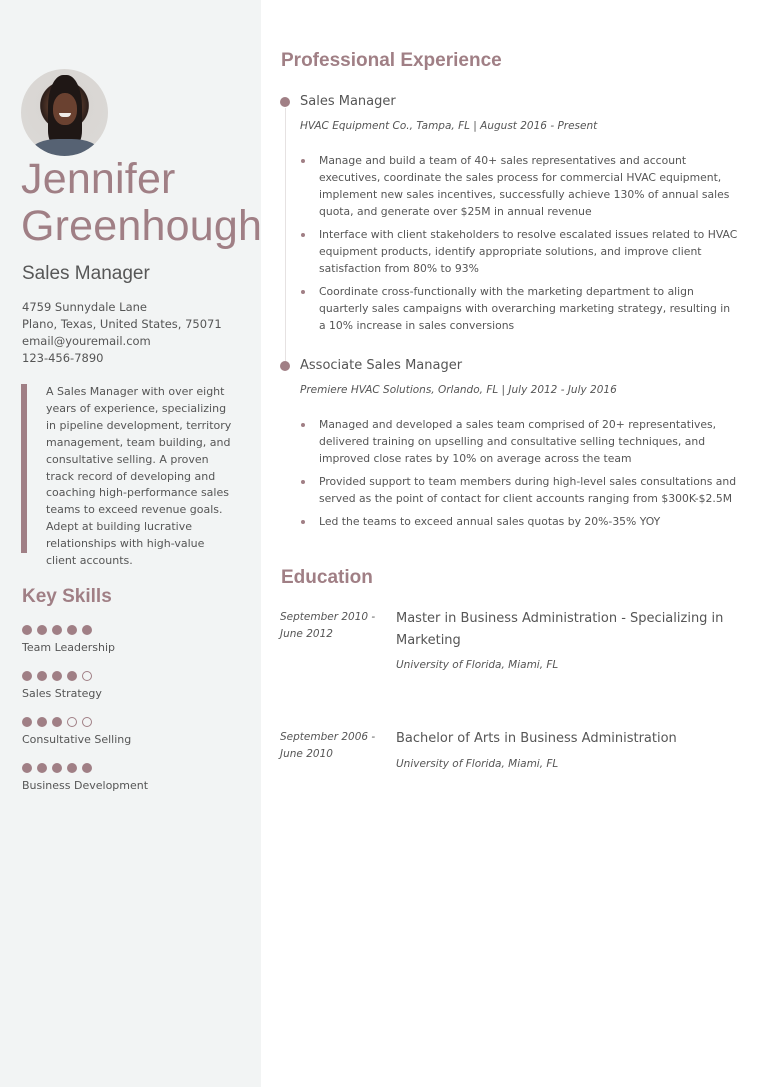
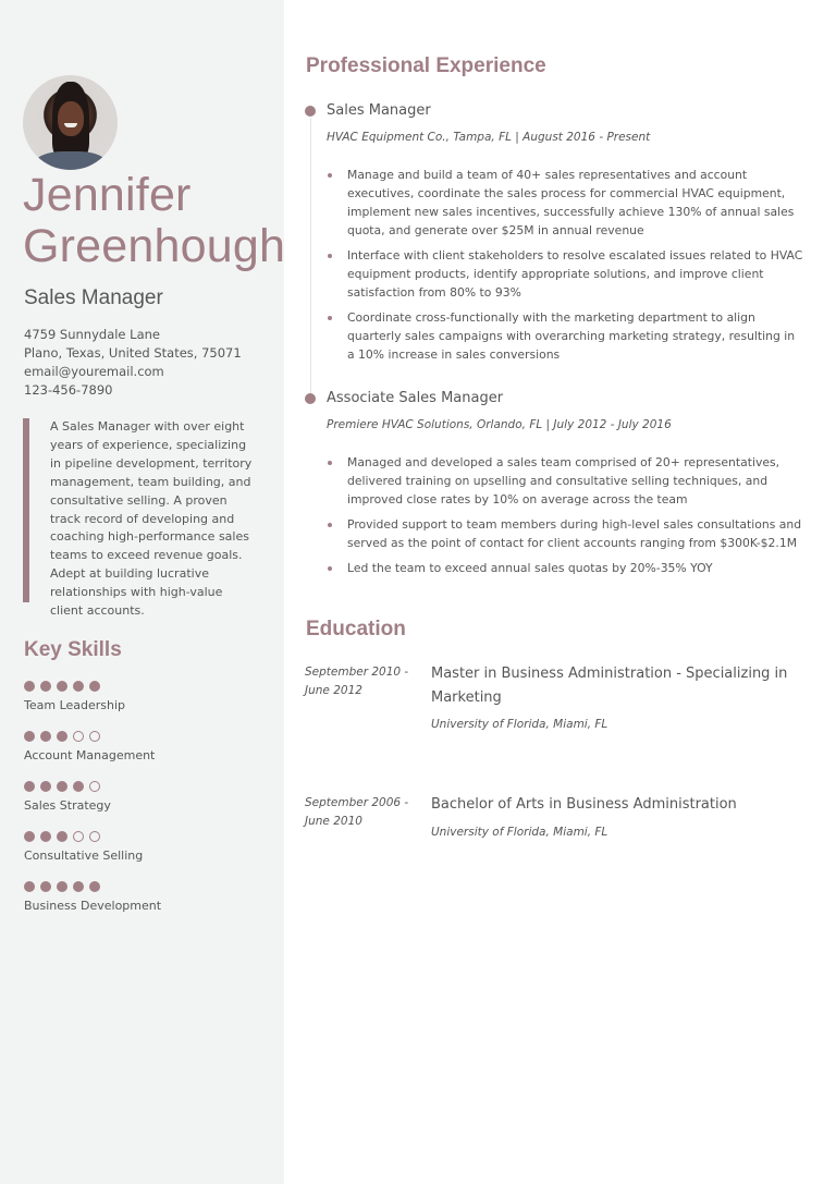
  Jennifer
  Greenhough
  Sales Manager
  4759 Sunnydale Lane
  Plano, Texas, United States, 75071
  email@youremail.com
  123-456-7890
  A Sales Manager with over eight years of experience, specializing in pipeline development, territory management, team building, and consultative selling. A proven track record of developing and coaching high-performance sales teams to exceed revenue goals. Adept at building lucrative relationships with high-value client accounts.
  Key Skills
  Team Leadership
+ Account Management
  Sales Strategy
  Consultative Selling
  Business Development
  Professional Experience
  Sales Manager
  HVAC Equipment Co., Tampa, FL | August 2016 - Present
  Manage and build a team of 40+ sales representatives and account executives, coordinate the sales process for commercial HVAC equipment, implement new sales incentives, successfully achieve 130% of annual sales quota, and generate over $25M in annual revenue
  Interface with client stakeholders to resolve escalated issues related to HVAC equipment products, identify appropriate solutions, and improve client satisfaction from 80% to 93%
  Coordinate cross-functionally with the marketing department to align quarterly sales campaigns with overarching marketing strategy, resulting in a 10% increase in sales conversions
  Associate Sales Manager
  Premiere HVAC Solutions, Orlando, FL | July 2012 - July 2016
  Managed and developed a sales team comprised of 20+ representatives, delivered training on upselling and consultative selling techniques, and improved close rates by 10% on average across the team
- Provided support to team members during high-level sales consultations and served as the point of contact for client accounts ranging from $300K-$2.5M
+ Provided support to team members during high-level sales consultations and served as the point of contact for client accounts ranging from $300K-$2.1M
- Led the teams to exceed annual sales quotas by 20%-35% YOY
+ Led the team to exceed annual sales quotas by 20%-35% YOY
  Education
  September 2010 - June 2012
  Master in Business Administration - Specializing in Marketing
  University of Florida, Miami, FL
  September 2006 - June 2010
  Bachelor of Arts in Business Administration
  University of Florida, Miami, FL
